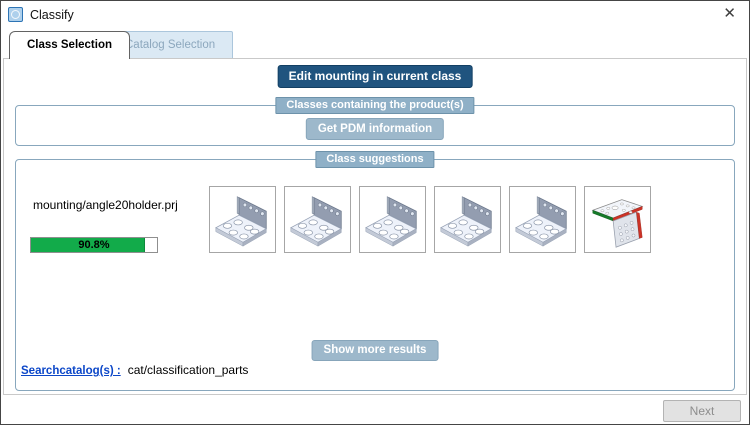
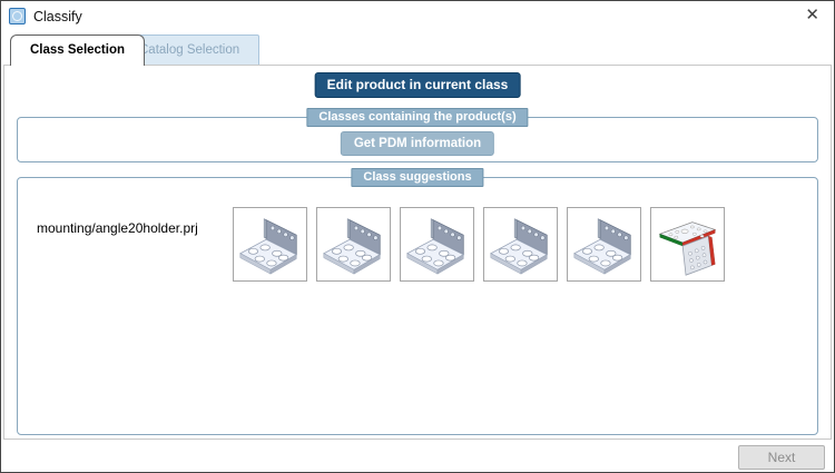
  Classify
  ✕
  Class Selection
  atalog Selection
- Edit mounting in current class
+ Edit product in current class
  Classes containing the product(s)
  Get PDM information
  Class suggestions
  mounting/angle20holder.prj
- 90.8%
- Show more results
- Searchcatalog(s) : cat/classification_parts
  Next
